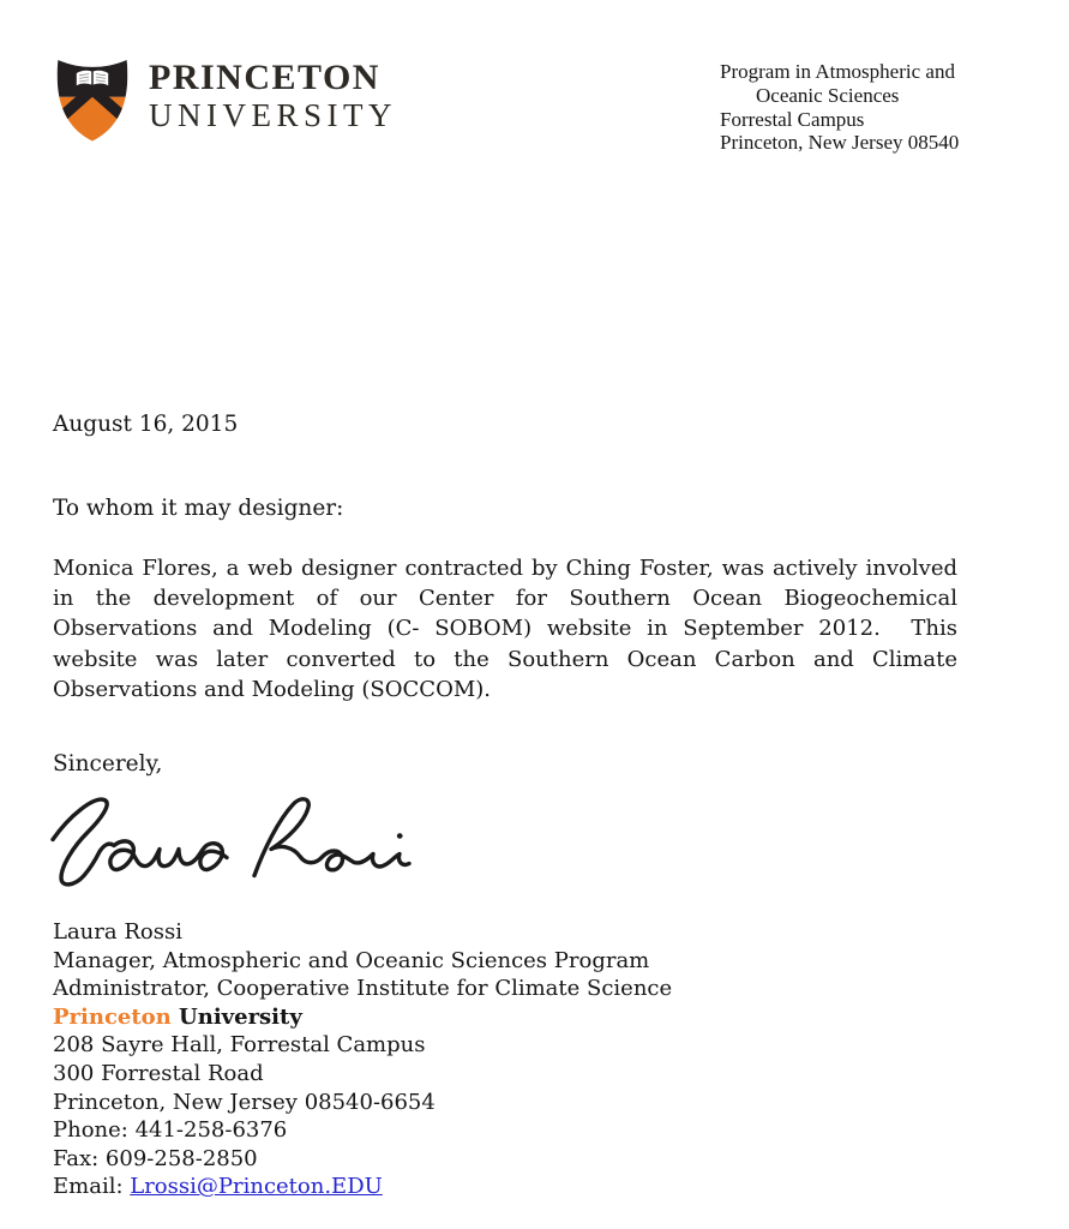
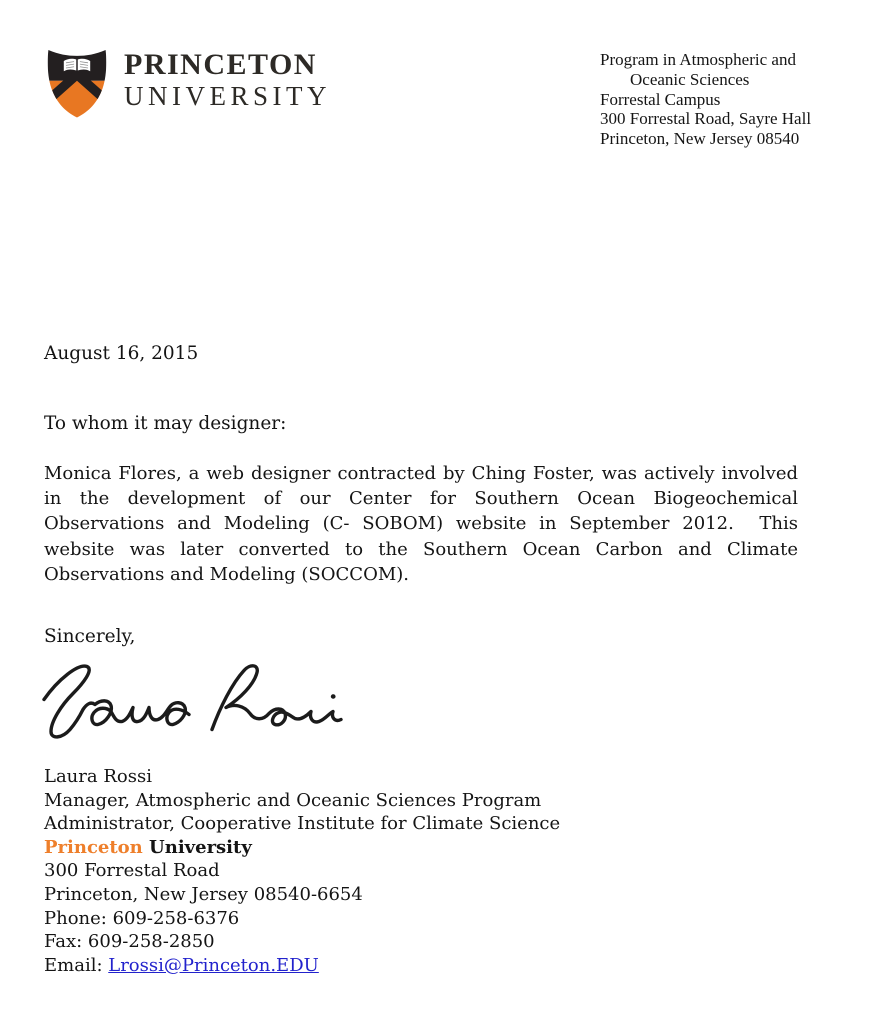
  PRINCETON
  UNIVERSITY
  Program in Atmospheric and
  Oceanic Sciences
  Forrestal Campus
+ 300 Forrestal Road, Sayre Hall
  Princeton, New Jersey 08540
  August 16, 2015
  To whom it may designer:
  Monica Flores, a web designer contracted by Ching Foster, was actively involved in the development of our Center for Southern Ocean Biogeochemical Observations and Modeling (C- SOBOM) website in September 2012. This website was later converted to the Southern Ocean Carbon and Climate Observations and Modeling (SOCCOM).
  Sincerely,
  Laura Rossi
  Manager, Atmospheric and Oceanic Sciences Program
  Administrator, Cooperative Institute for Climate Science
  Princeton University
- 208 Sayre Hall, Forrestal Campus
  300 Forrestal Road
  Princeton, New Jersey 08540-6654
- Phone: 441-258-6376
+ Phone: 609-258-6376
  Fax: 609-258-2850
  Email: Lrossi@Princeton.EDU
